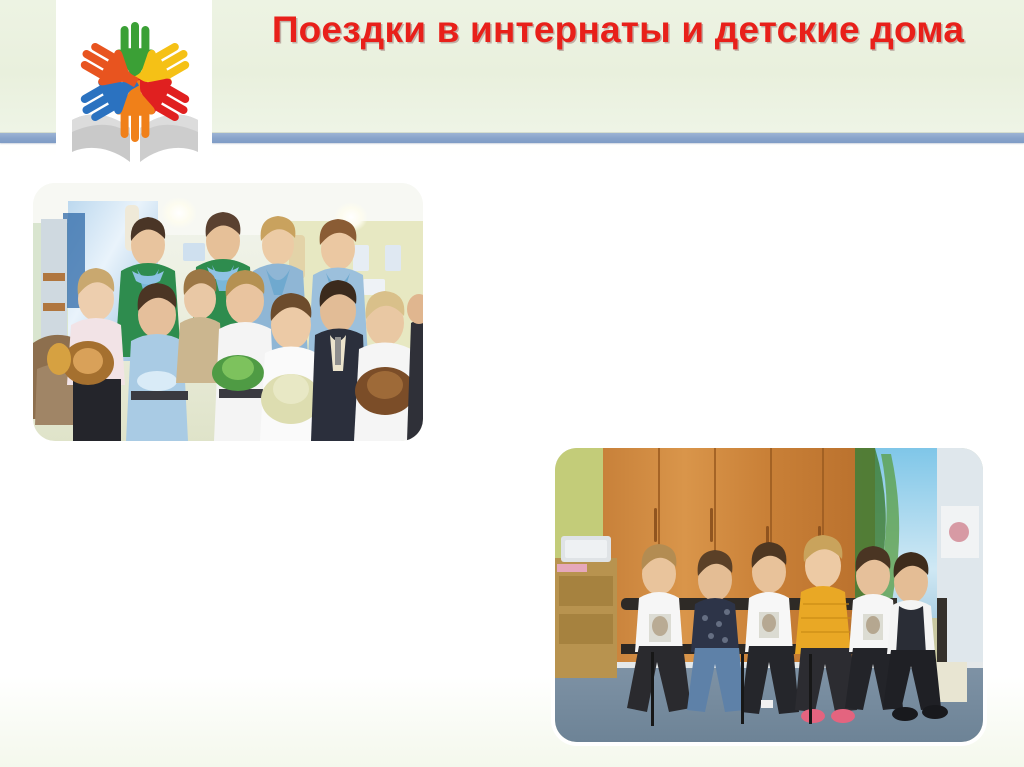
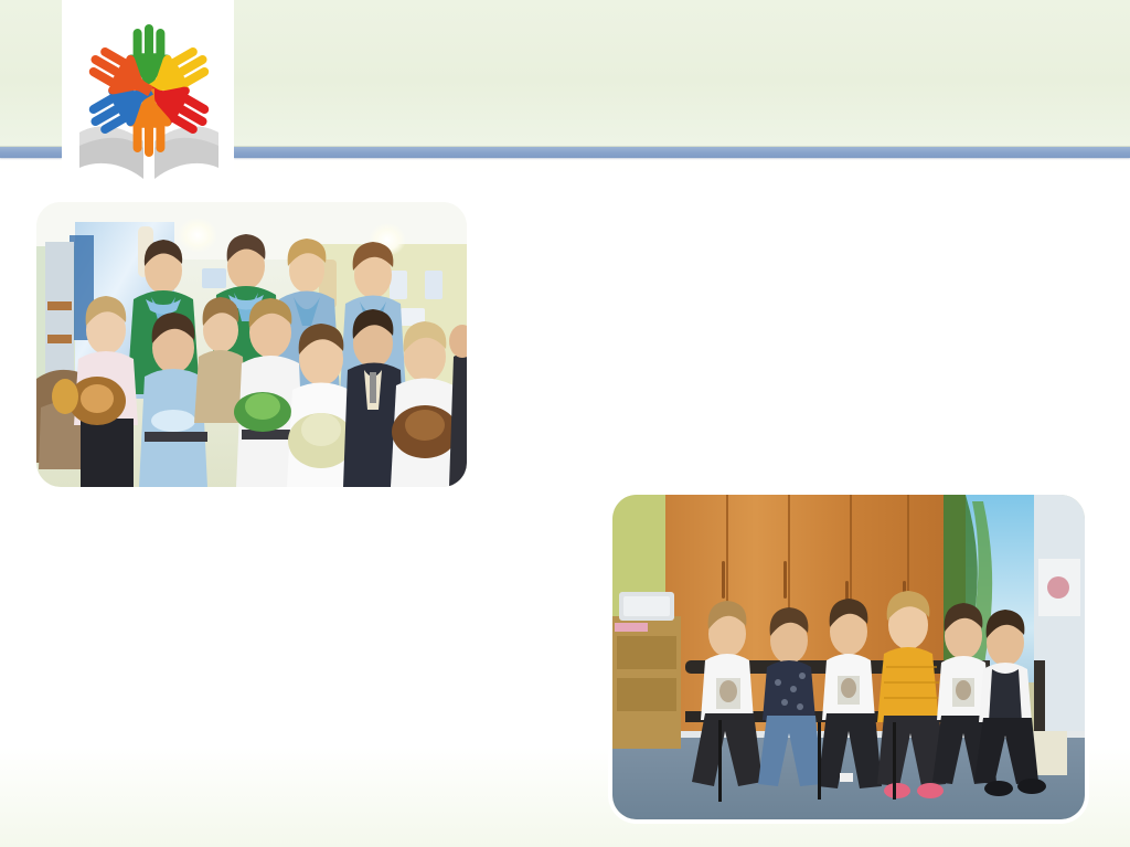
- Поездки в интернаты и детские дома
